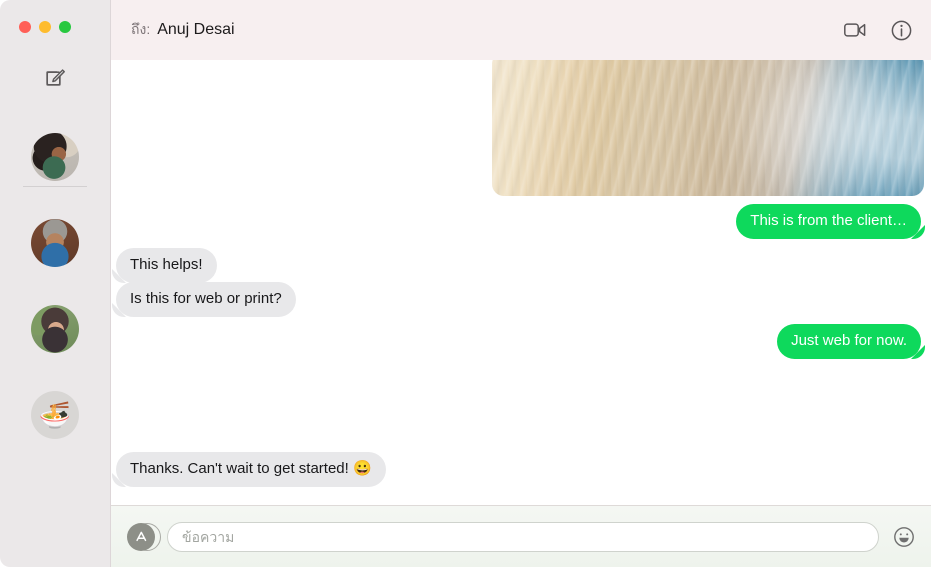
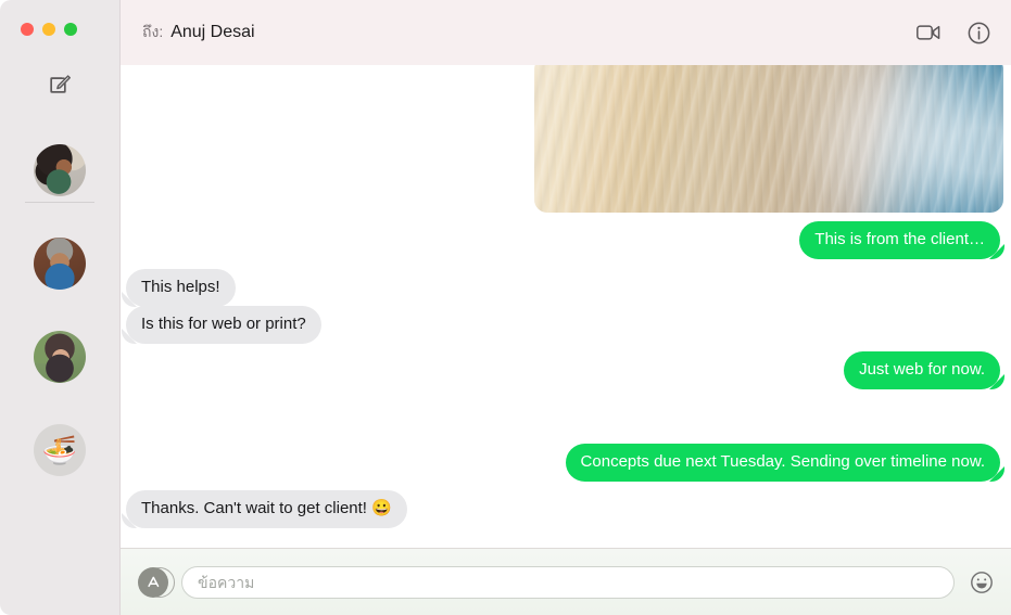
  🍜
  ถึง:
  Anuj Desai
  This is from the client…
  This helps!
  Is this for web or print?
  Just web for now.
+ Concepts due next Tuesday. Sending over timeline now.
- Thanks. Can't wait to get started! 😀
+ Thanks. Can't wait to get client! 😀
  ข้อความ
